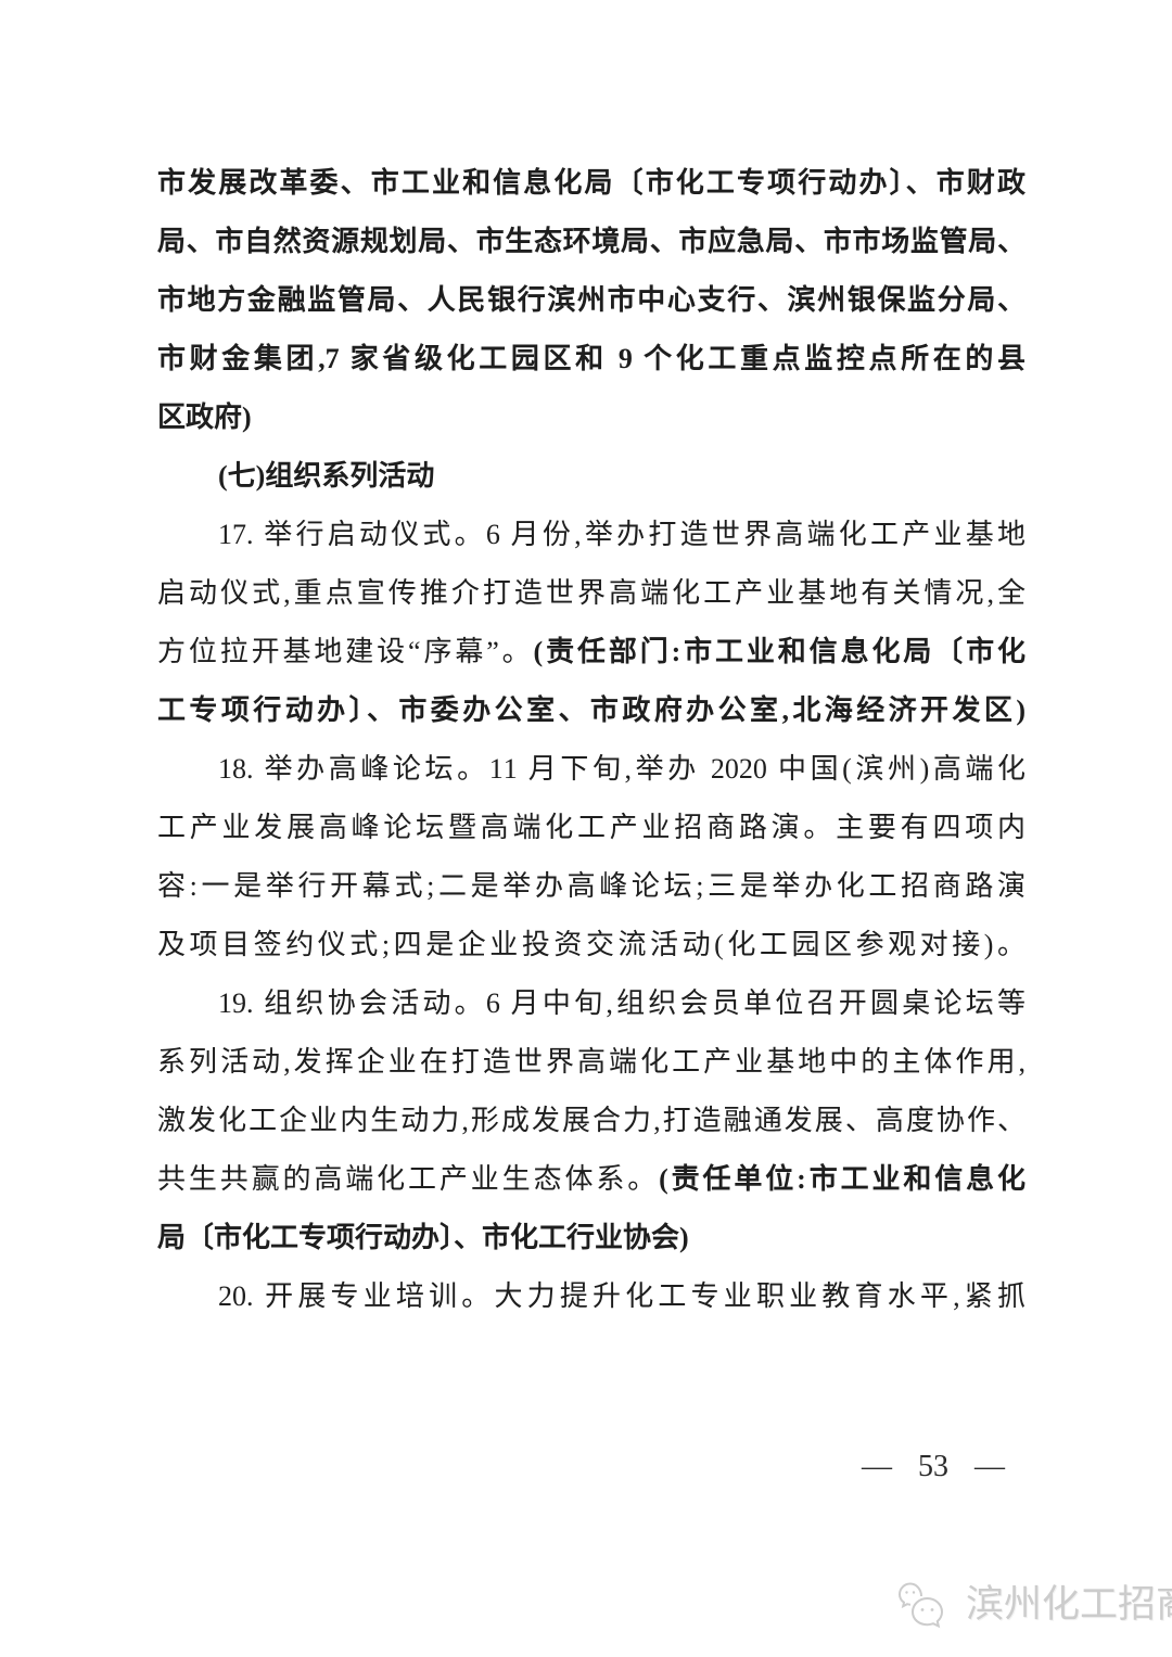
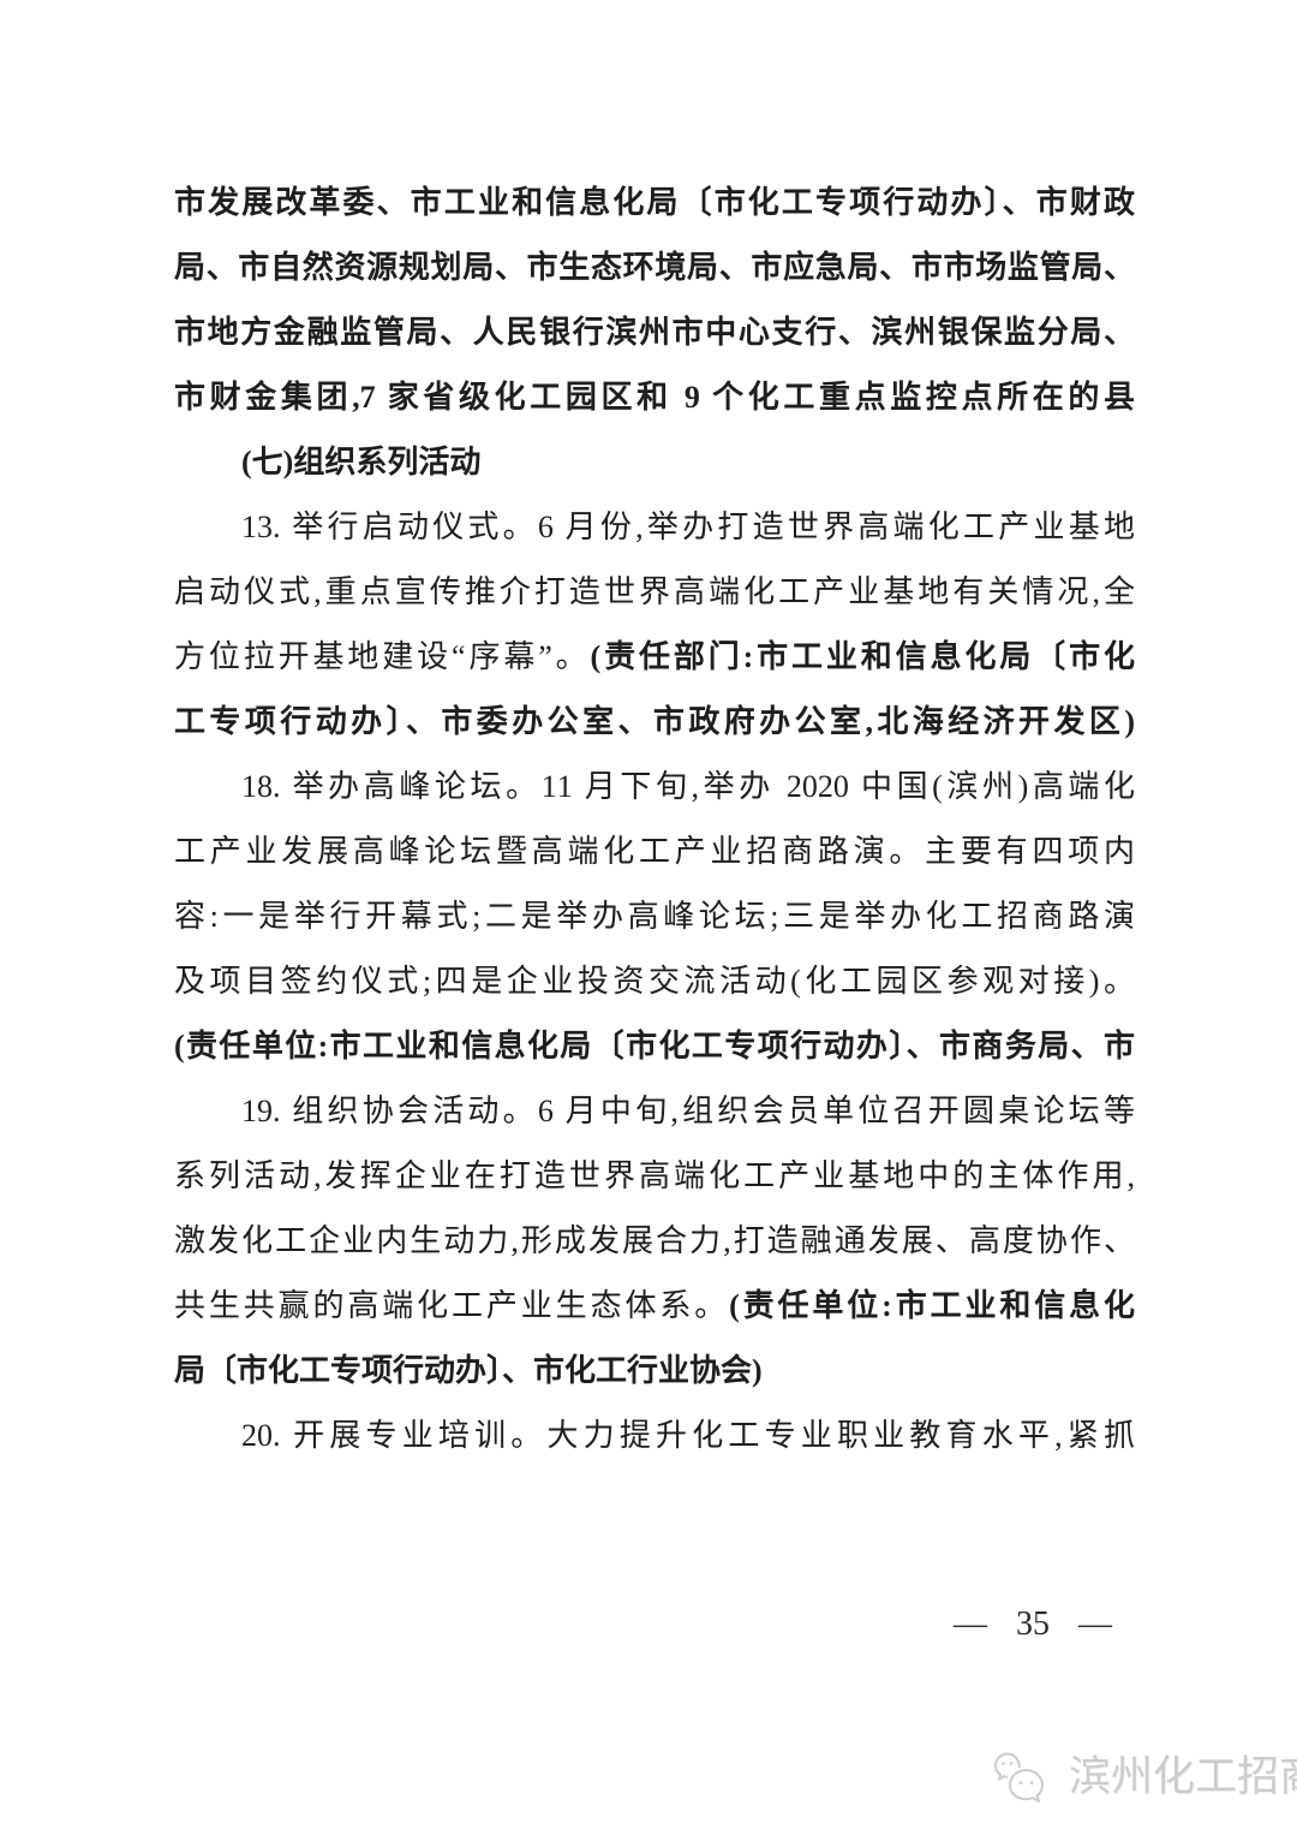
  市发展改革委、市工业和信息化局〔市化工专项行动办〕、市财政
  局、市自然资源规划局、市生态环境局、市应急局、市市场监管局、
  市地方金融监管局、人民银行滨州市中心支行、滨州银保监分局、
  市财金集团,7 家省级化工园区和 9 个化工重点监控点所在的县
- 区政府)
  (七)组织系列活动
- 17. 举行启动仪式。6 月份,举办打造世界高端化工产业基地
+ 13. 举行启动仪式。6 月份,举办打造世界高端化工产业基地
  启动仪式,重点宣传推介打造世界高端化工产业基地有关情况,全
  方位拉开基地建设“序幕”。(责任部门:市工业和信息化局〔市化
  工专项行动办〕、市委办公室、市政府办公室,北海经济开发区)
  18. 举办高峰论坛。11 月下旬,举办 2020 中国(滨州)高端化
  工产业发展高峰论坛暨高端化工产业招商路演。主要有四项内
  容:一是举行开幕式;二是举办高峰论坛;三是举办化工招商路演
  及项目签约仪式;四是企业投资交流活动(化工园区参观对接)。
+ (责任单位:市工业和信息化局〔市化工专项行动办〕、市商务局、市
  19. 组织协会活动。6 月中旬,组织会员单位召开圆桌论坛等
  系列活动,发挥企业在打造世界高端化工产业基地中的主体作用,
  激发化工企业内生动力,形成发展合力,打造融通发展、高度协作、
  共生共赢的高端化工产业生态体系。(责任单位:市工业和信息化
  局〔市化工专项行动办〕、市化工行业协会)
  20. 开展专业培训。大力提升化工专业职业教育水平,紧抓
  —
- 53
+ 35
  —
  滨州化工招
